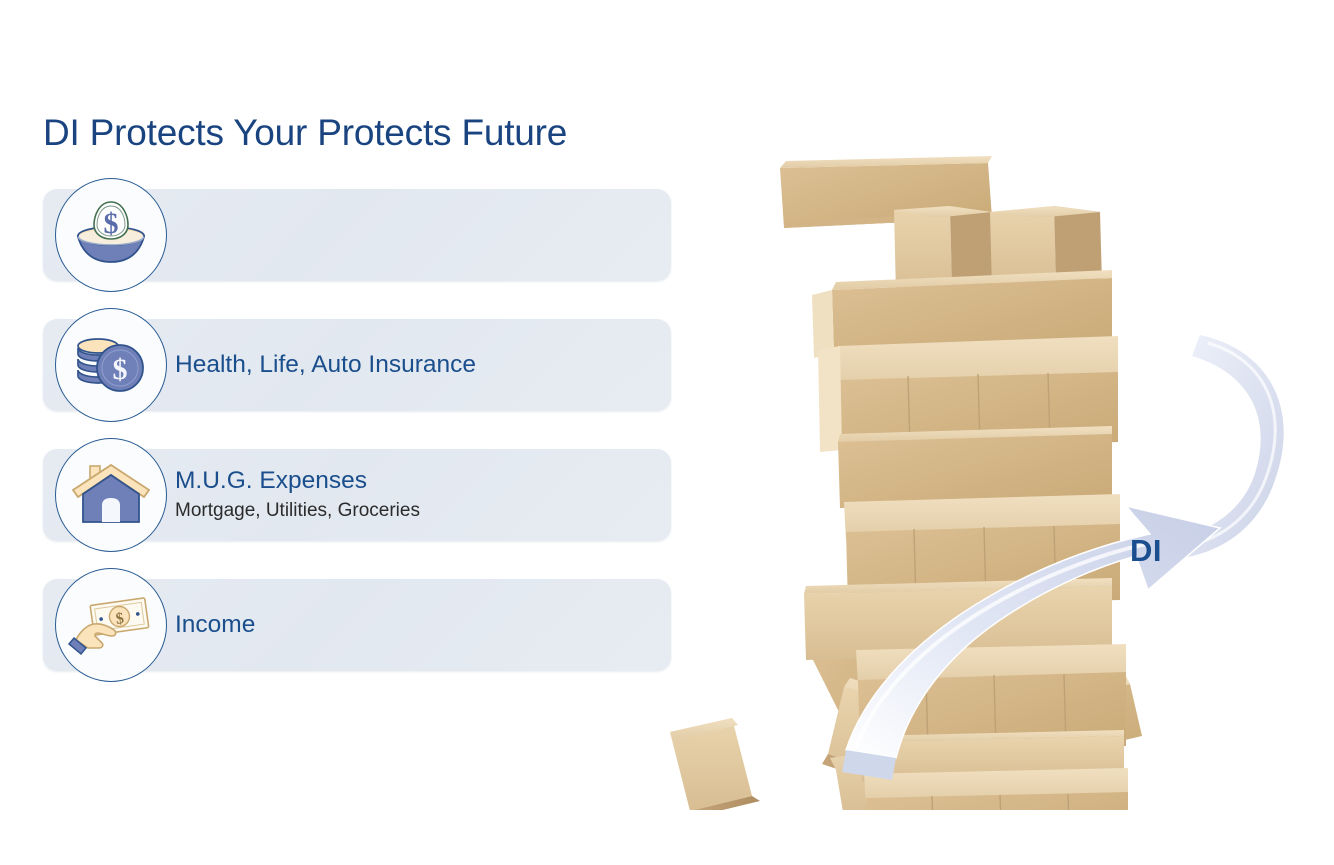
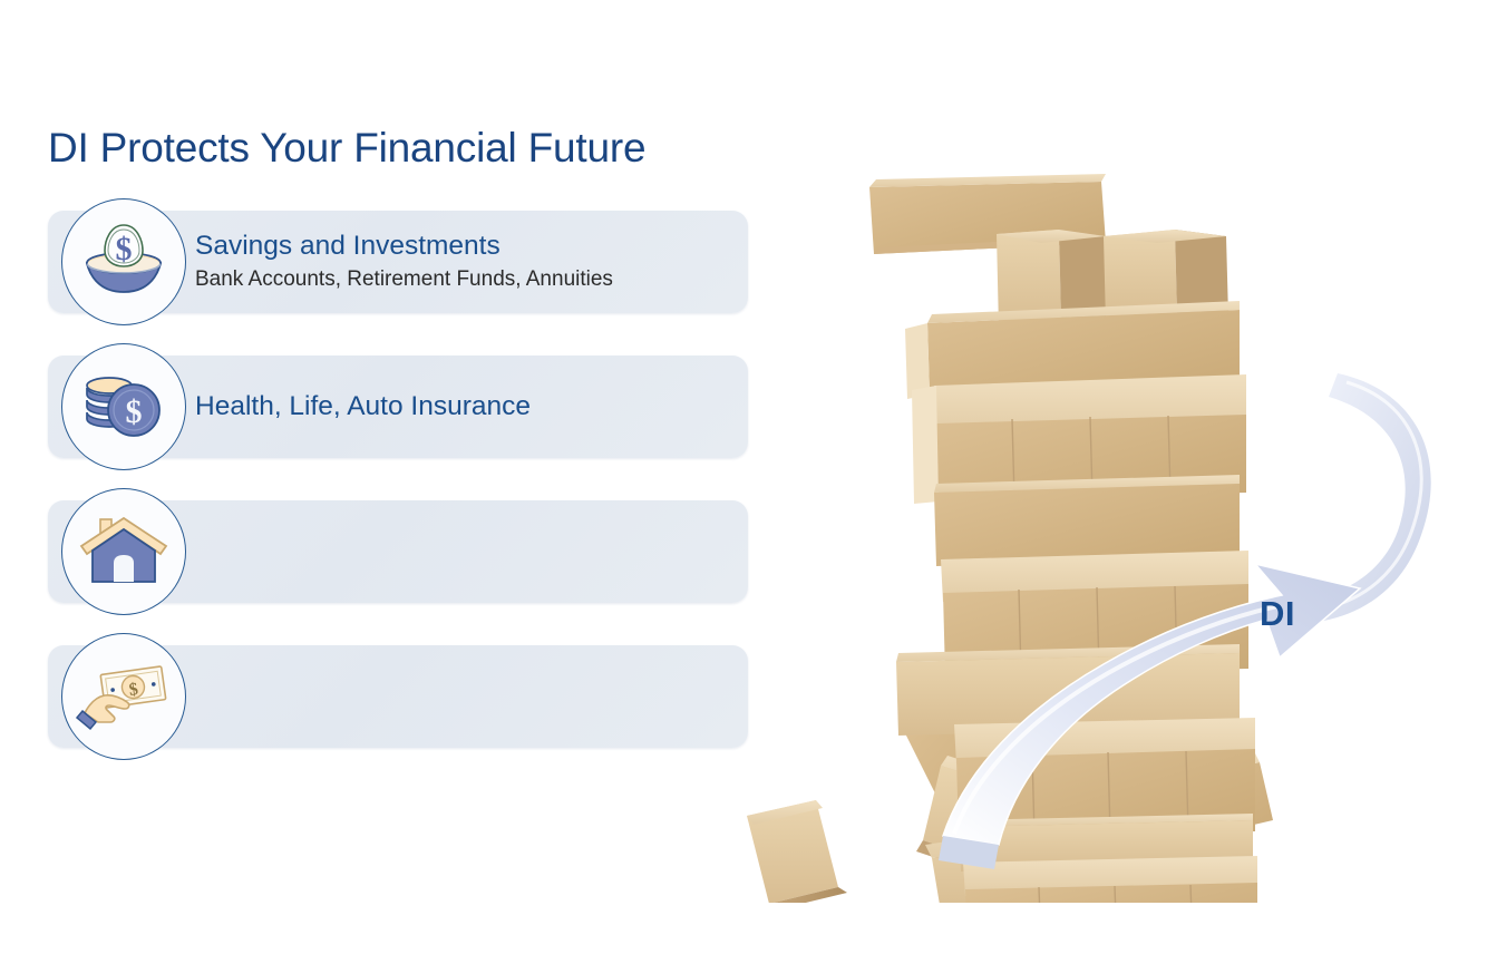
- DI Protects Your Protects Future
+ DI Protects Your Financial Future
  $
+ Savings and Investments
+ Bank Accounts, Retirement Funds, Annuities
  $
  Health, Life, Auto Insurance
- M.U.G. Expenses
- Mortgage, Utilities, Groceries
- Income
  DI
